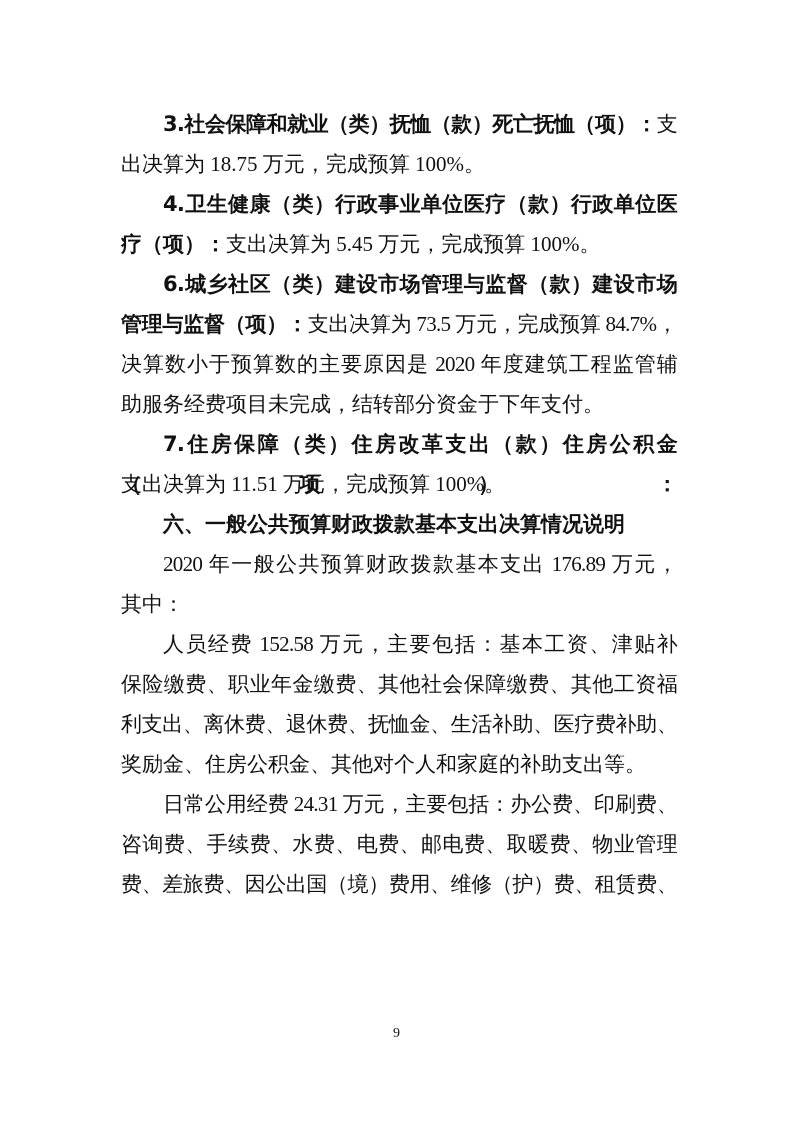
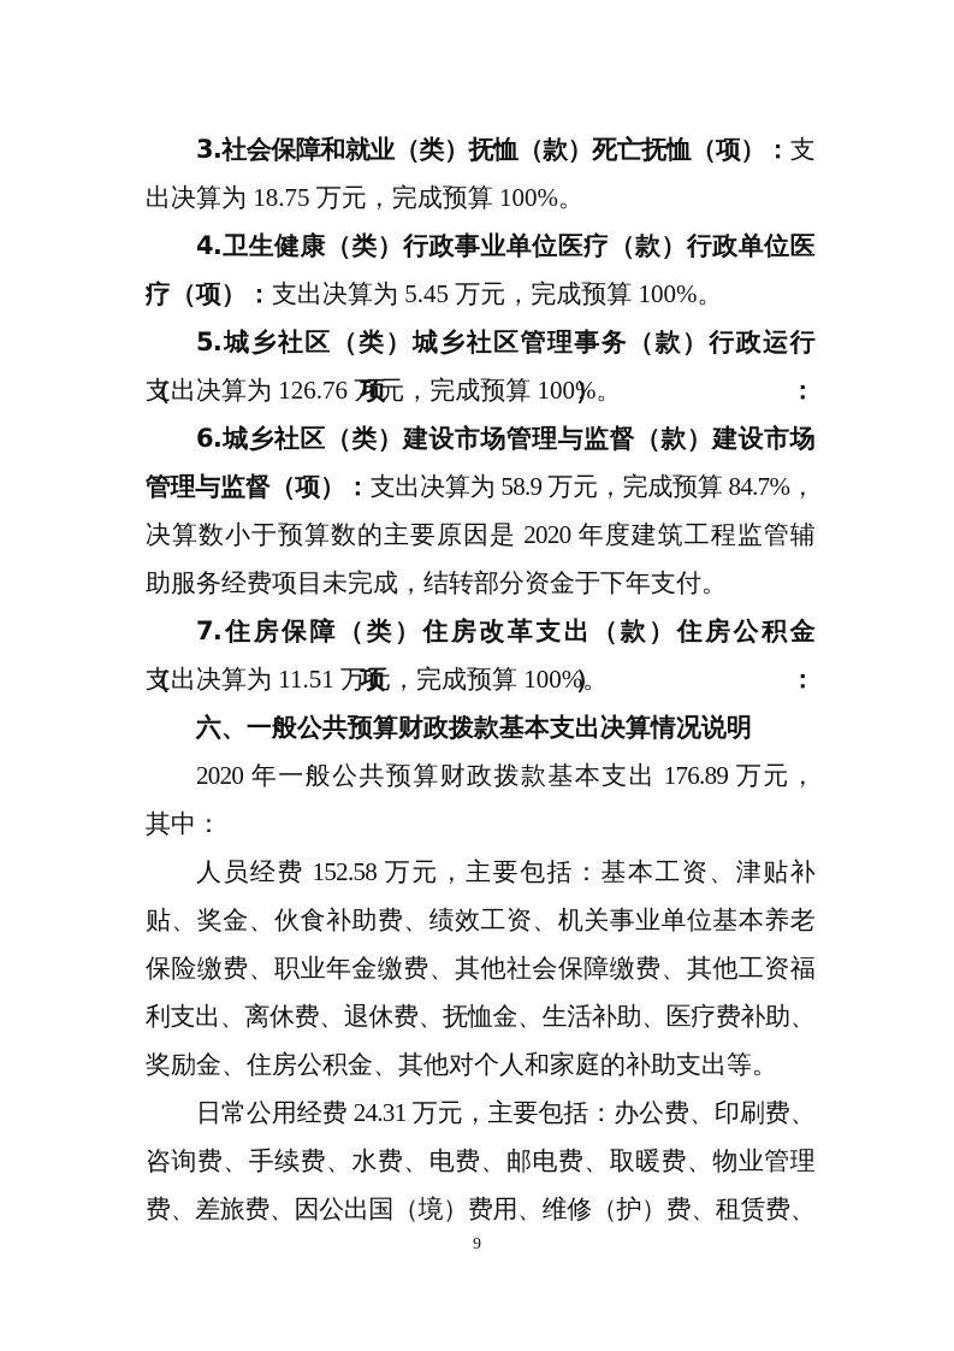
  3.社会保障和就业（类）抚恤（款）死亡抚恤（项）：支
  出决算为 18.75 万元，完成预算 100%。
  4.卫生健康（类）行政事业单位医疗（款）行政单位医
  疗（项）：支出决算为 5.45 万元，完成预算 100%。
+ 5.城乡社区（类）城乡社区管理事务（款）行政运行（项）：
+ 支出决算为 126.76 万元，完成预算 100%。
  6.城乡社区（类）建设市场管理与监督（款）建设市场
- 管理与监督（项）：支出决算为 73.5 万元，完成预算 84.7%，
+ 管理与监督（项）：支出决算为 58.9 万元，完成预算 84.7%，
  决算数小于预算数的主要原因是 2020 年度建筑工程监管辅
  助服务经费项目未完成，结转部分资金于下年支付。
  7.住房保障（类）住房改革支出（款）住房公积金（项）：
  支出决算为 11.51 万元，完成预算 100%。
  六、一般公共预算财政拨款基本支出决算情况说明
  2020 年一般公共预算财政拨款基本支出 176.89 万元，
  其中：
  人员经费 152.58 万元，主要包括：基本工资、津贴补
+ 贴、奖金、伙食补助费、绩效工资、机关事业单位基本养老
  保险缴费、职业年金缴费、其他社会保障缴费、其他工资福
  利支出、离休费、退休费、抚恤金、生活补助、医疗费补助、
  奖励金、住房公积金、其他对个人和家庭的补助支出等。
  日常公用经费 24.31 万元，主要包括：办公费、印刷费、
  咨询费、手续费、水费、电费、邮电费、取暖费、物业管理
  费、差旅费、因公出国（境）费用、维修（护）费、租赁费、
  9
